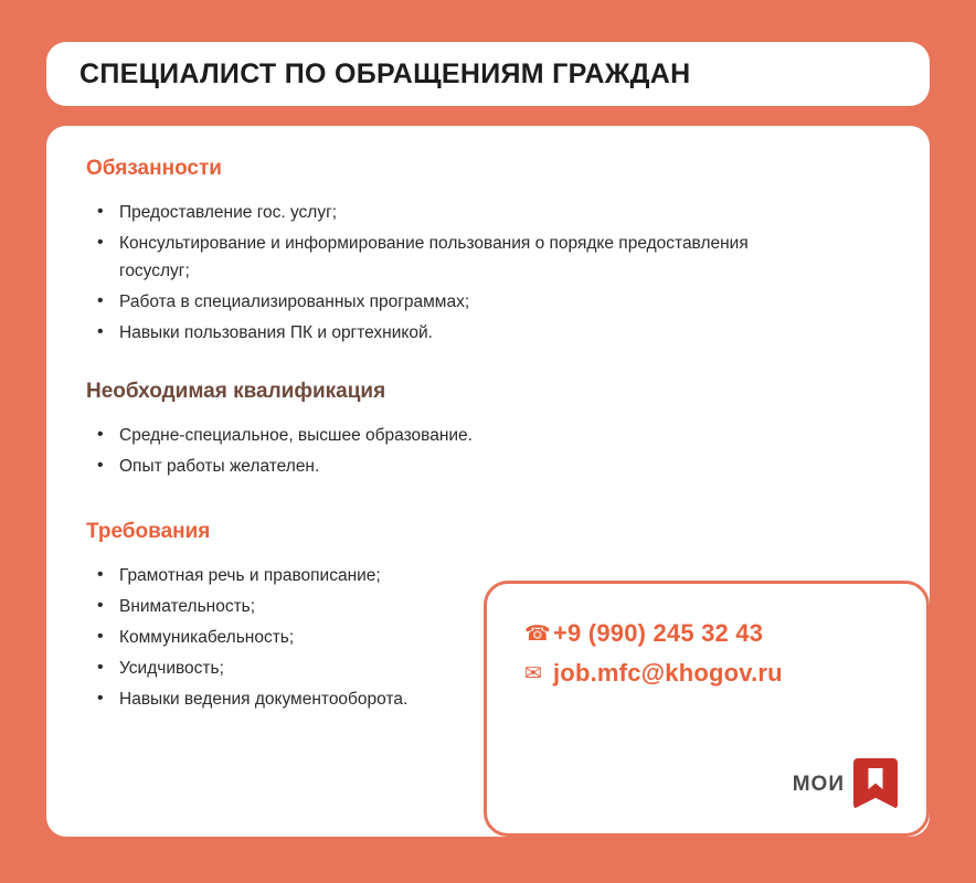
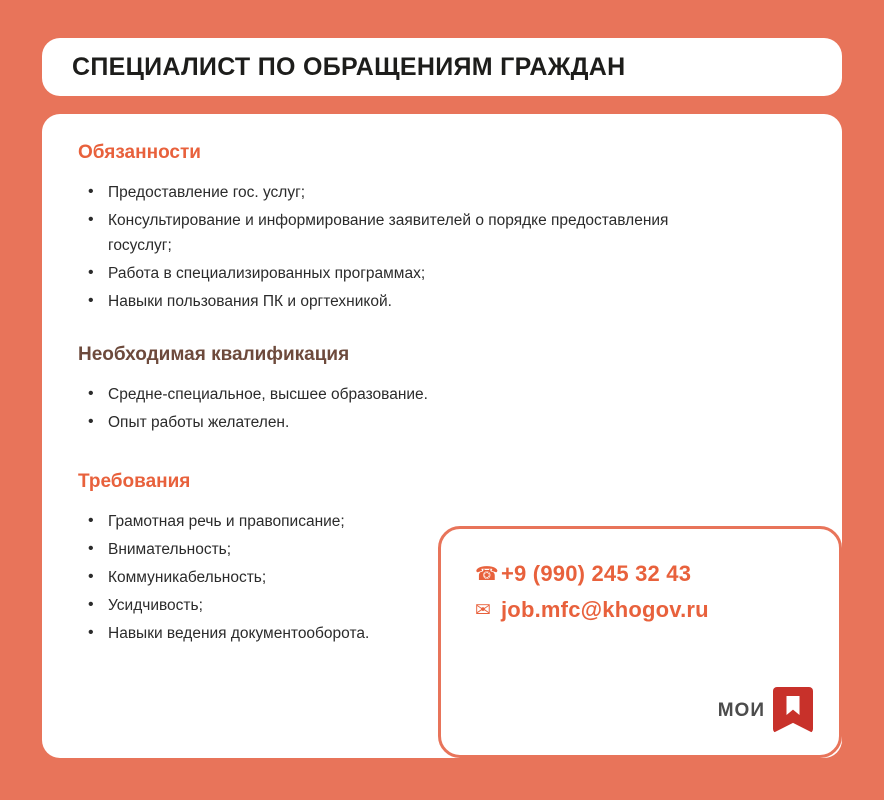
  СПЕЦИАЛИСТ ПО ОБРАЩЕНИЯМ ГРАЖДАН
  Обязанности
  Предоставление гос. услуг;
- Консультирование и информирование пользования о порядке предоставления госуслуг;
+ Консультирование и информирование заявителей о порядке предоставления госуслуг;
  Работа в специализированных программах;
  Навыки пользования ПК и оргтехникой.
  Необходимая квалификация
  Средне-специальное, высшее образование.
  Опыт работы желателен.
  Требования
  Грамотная речь и правописание;
  Внимательность;
  Коммуникабельность;
  Усидчивость;
  Навыки ведения документооборота.
  ☎
  +9 (990) 245 32 43
  ✉
  job.mfc@khogov.ru
  МОИ
